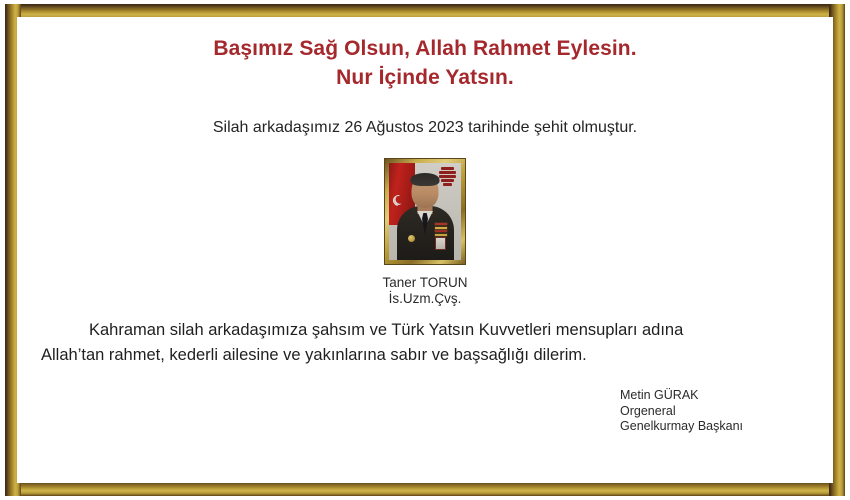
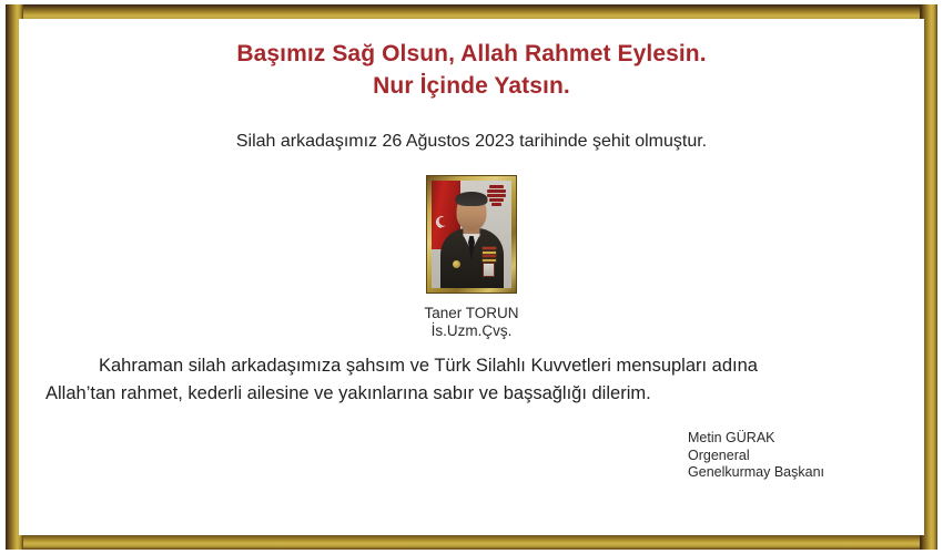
  Başımız Sağ Olsun, Allah Rahmet Eylesin.
  Nur İçinde Yatsın.
  Silah arkadaşımız 26 Ağustos 2023 tarihinde şehit olmuştur.
  Taner TORUN
  İs.Uzm.Çvş.
- Kahraman silah arkadaşımıza şahsım ve Türk Yatsın Kuvvetleri mensupları adına
+ Kahraman silah arkadaşımıza şahsım ve Türk Silahlı Kuvvetleri mensupları adına
  Allah’tan rahmet, kederli ailesine ve yakınlarına sabır ve başsağlığı dilerim.
  Metin GÜRAK
  Orgeneral
  Genelkurmay Başkanı
